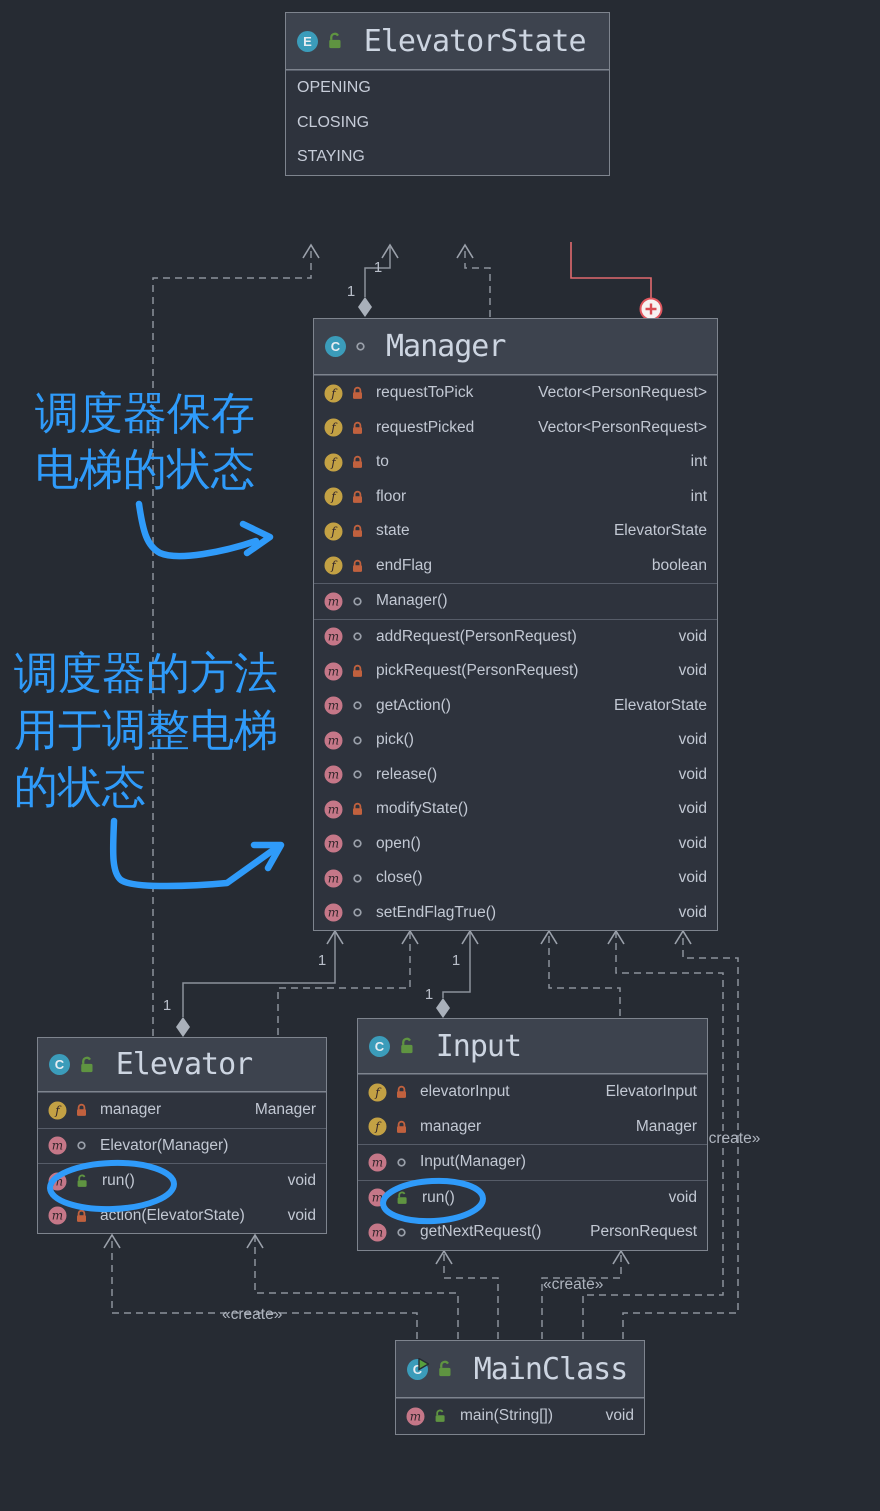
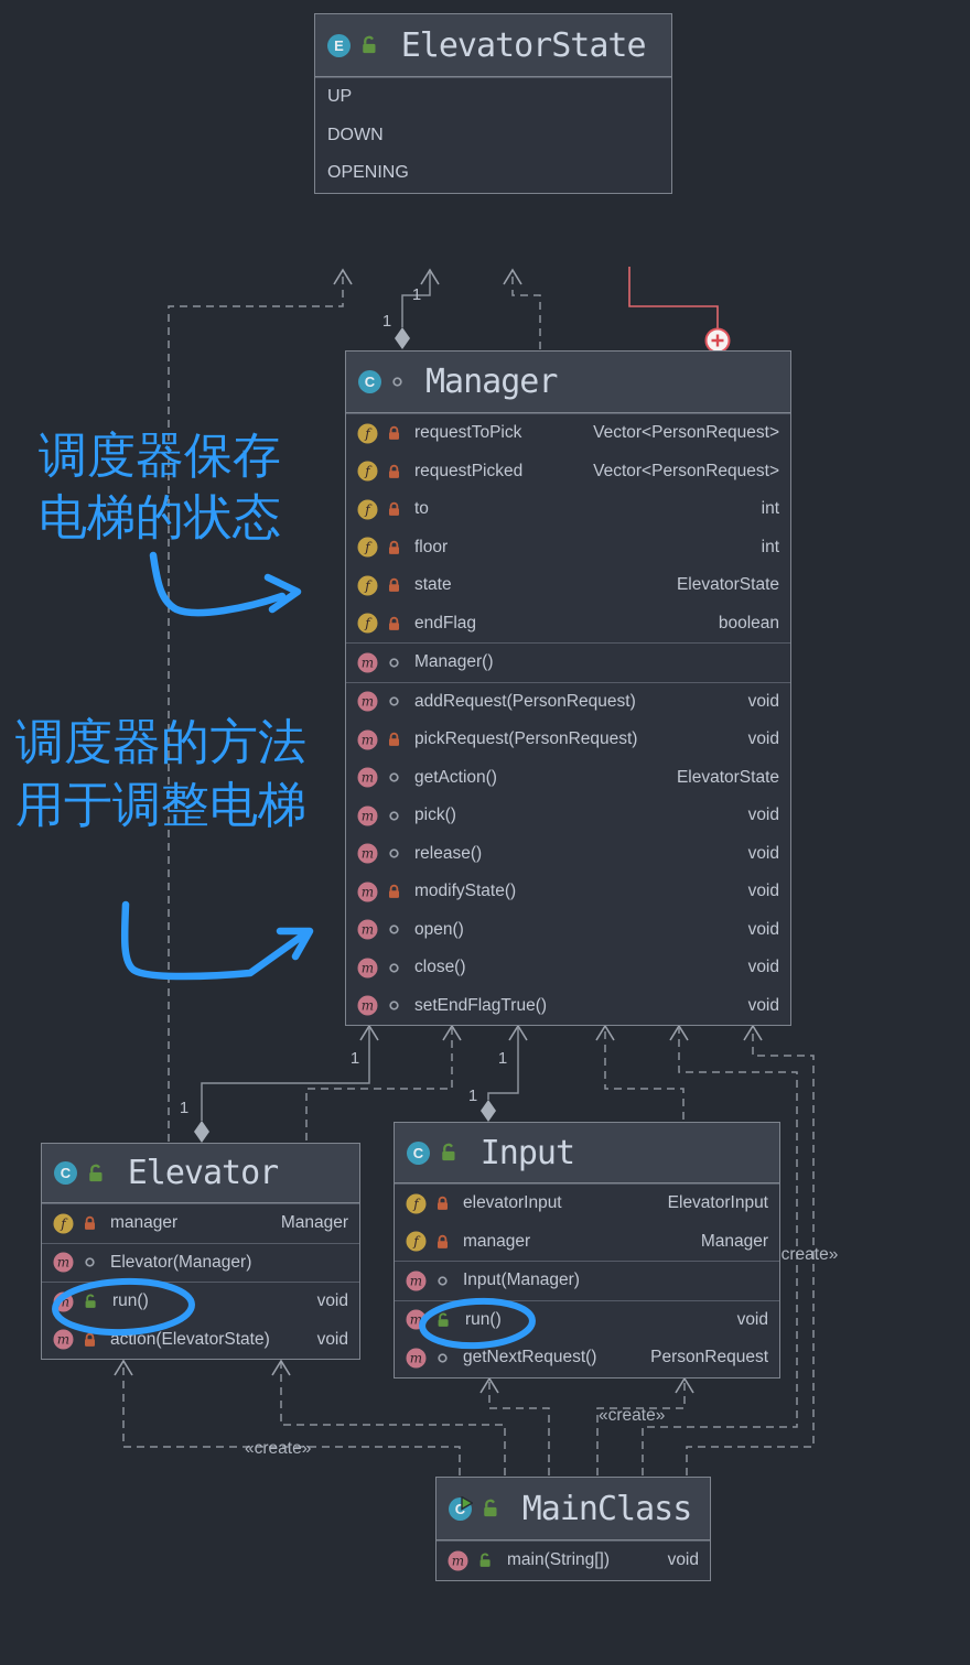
  1
  1
  1
  1
  1
  1
  «create»
  «create»
  create»
  E
  ElevatorState
+ UP
+ DOWN
  OPENING
- CLOSING
- STAYING
  C
  Manager
  f
  requestToPick
  Vector<PersonRequest>
  f
  requestPicked
  Vector<PersonRequest>
  f
  to
  int
  f
  floor
  int
  f
  state
  ElevatorState
  f
  endFlag
  boolean
  m
  Manager()
  m
  addRequest(PersonRequest)
  void
  m
  pickRequest(PersonRequest)
  void
  m
  getAction()
  ElevatorState
  m
  pick()
  void
  m
  release()
  void
  m
  modifyState()
  void
  m
  open()
  void
  m
  close()
  void
  m
  setEndFlagTrue()
  void
  C
  Elevator
  f
  manager
  Manager
  m
  Elevator(Manager)
  m
  run()
  void
  m
  action(ElevatorState)
  void
  C
  Input
  f
  elevatorInput
  ElevatorInput
  f
  manager
  Manager
  m
  Input(Manager)
  m
  run()
  void
  m
  getNextRequest()
  PersonRequest
  C
  MainClass
  m
  main(String[])
  void
  调度器保存
  电梯的状态
  调度器的方法
  用于调整电梯
- 的状态
